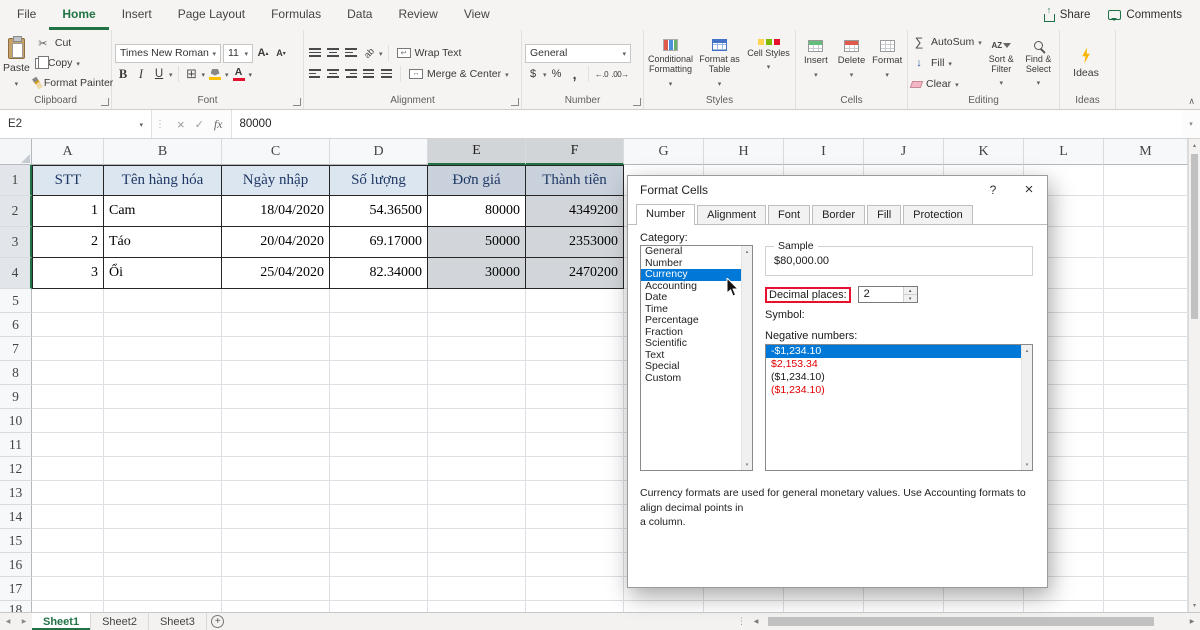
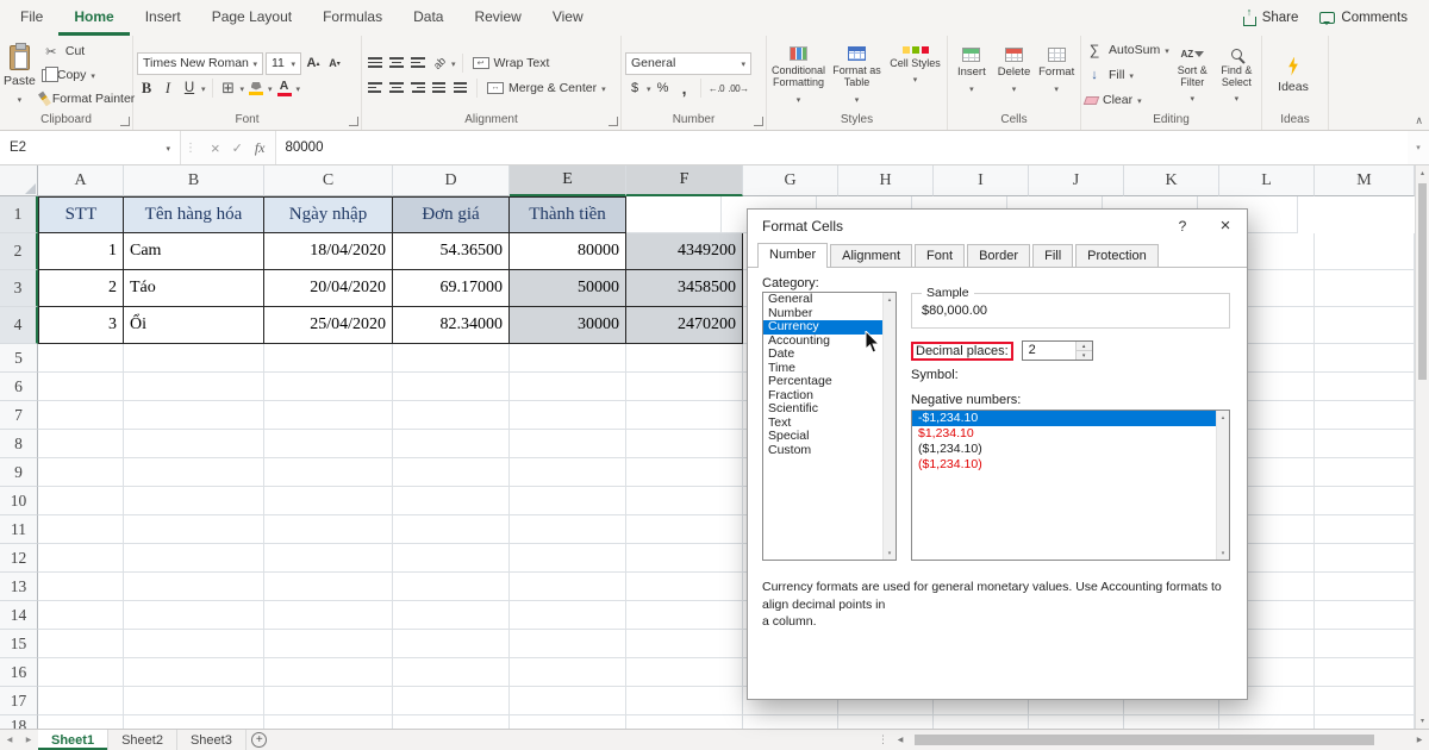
  File
  Home
  Insert
  Page Layout
  Formulas
  Data
  Review
  View
  Share
  Comments
  Paste
  Cut
  Copy
  Format Painter
  Clipboard
  Times New Roman
  11
  A
  Font
  Wrap Text
  Merge & Center
  Alignment
  General
  Number
  Conditional Formatting
  Format as Table
  Cell Styles
  Styles
  Insert
  Delete
  Format
  Cells
  AutoSum
  Fill
  Clear
  AZ
  Sort & Filter
  Find & Select
  Editing
  Ideas
  Ideas
  E2
  ⋮
  80000
  A
  B
  C
  D
  E
  F
  G
  H
  I
  J
  K
  L
  M
  1
  STT
  Tên hàng hóa
  Ngày nhập
- Số lượng
  Đơn giá
  Thành tiền
  2
  1
  Cam
  18/04/2020
  54.36500
  80000
  4349200
  3
  2
  Táo
  20/04/2020
  69.17000
  50000
- 2353000
+ 3458500
  4
  3
  Ổi
  25/04/2020
  82.34000
  30000
  2470200
  5
  6
  7
  8
  9
  10
  11
  12
  13
  14
  15
  16
  17
  18
  Sheet1
  Sheet2
  Sheet3
  +
  ⋮
  Format Cells
  Number
  Alignment
  Font
  Border
  Fill
  Protection
  Category:
  General
  Number
  Currency
  Accounting
  Date
  Time
  Percentage
  Fraction
  Scientific
  Text
  Special
  Custom
  Sample
  $80,000.00
  Decimal places:
  2
  Symbol:
  Negative numbers:
  -$1,234.10
- $2,153.34
+ $1,234.10
  ($1,234.10)
  ($1,234.10)
  Currency formats are used for general monetary values. Use Accounting formats to align decimal points in
  a column.
